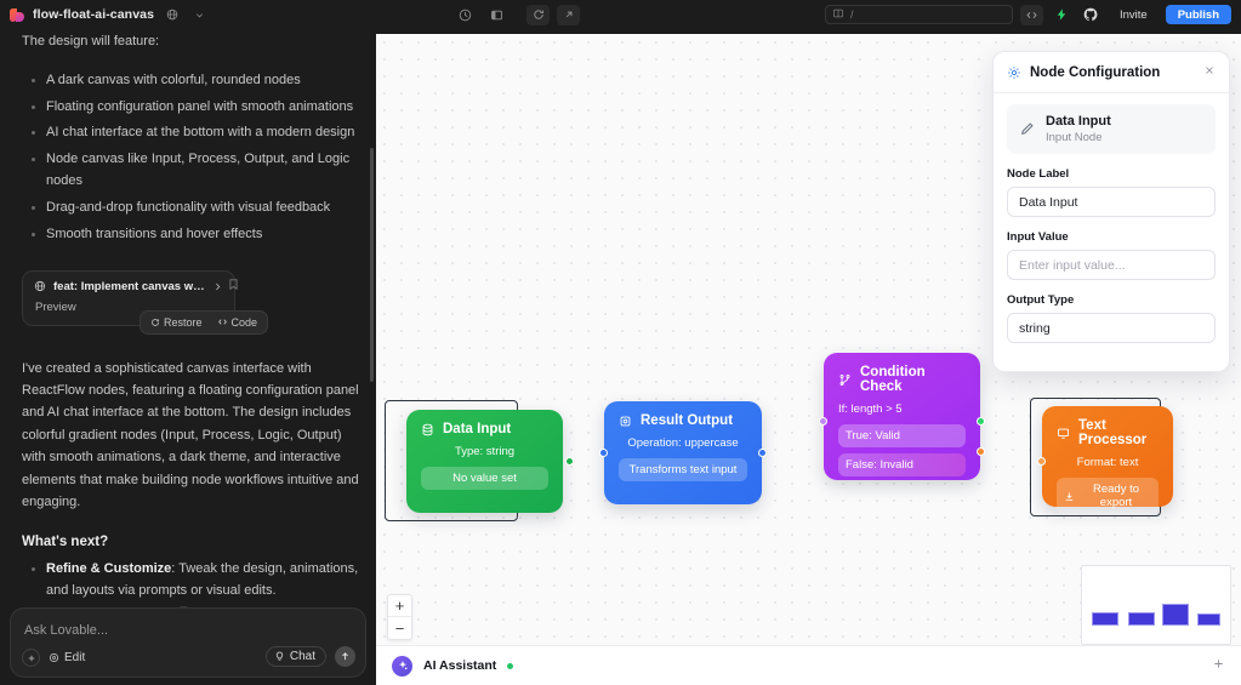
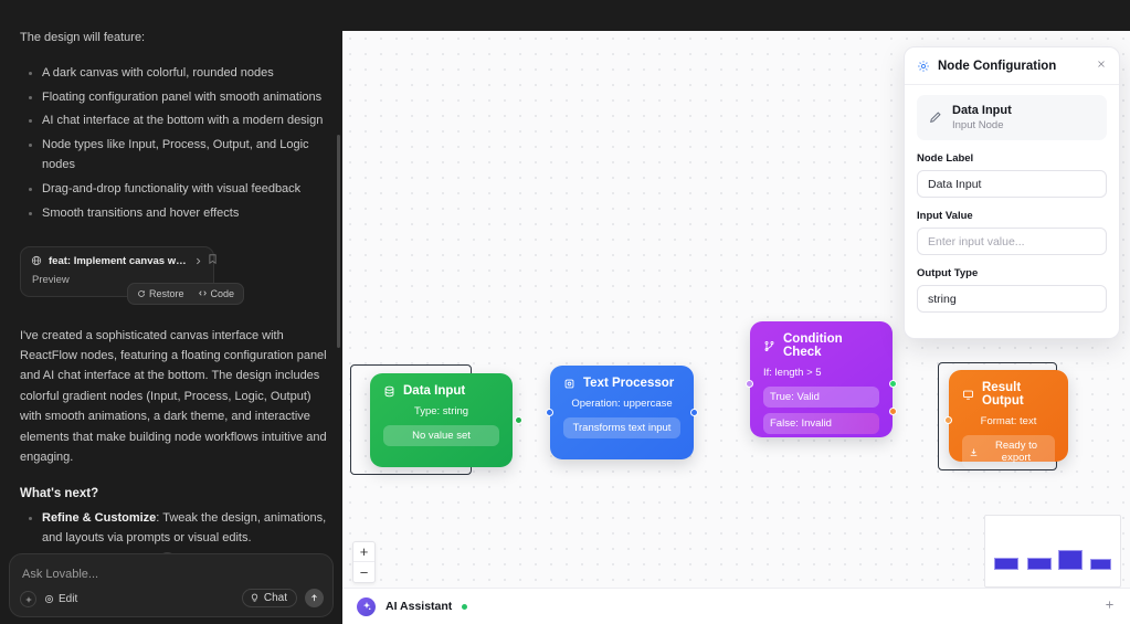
- flow-float-ai-canvas
- /
- Invite
- Publish
  The design will feature:
  A dark canvas with colorful, rounded nodes
  Floating configuration panel with smooth animations
  AI chat interface at the bottom with a modern design
- Node canvas like Input, Process, Output, and Logic nodes
+ Node types like Input, Process, Output, and Logic nodes
  Drag-and-drop functionality with visual feedback
  Smooth transitions and hover effects
  feat: Implement canvas with
  Preview
  Restore
  Code
  I've created a sophisticated canvas interface with ReactFlow nodes, featuring a floating configuration panel and AI chat interface at the bottom. The design includes colorful gradient nodes (Input, Process, Logic, Output) with smooth animations, a dark theme, and interactive elements that make building node workflows intuitive and engaging.
  What's next?
  Refine & Customize: Tweak the design, animations, and layouts via prompts or visual edits.
  Ask Lovable...
  Edit
  Chat
  Data Input
  Type: string
  No value set
- Result Output
+ Text Processor
  Operation: uppercase
  Transforms text input
  Condition Check
  If: length > 5
  True: Valid
  False: Invalid
- Text Processor
+ Result Output
  Format: text
  Ready to export
  +
  −
  Node Configuration
  Data Input
  Input Node
  Node Label
  Data Input
  Input Value
  Enter input value...
  Output Type
  string
  AI Assistant
